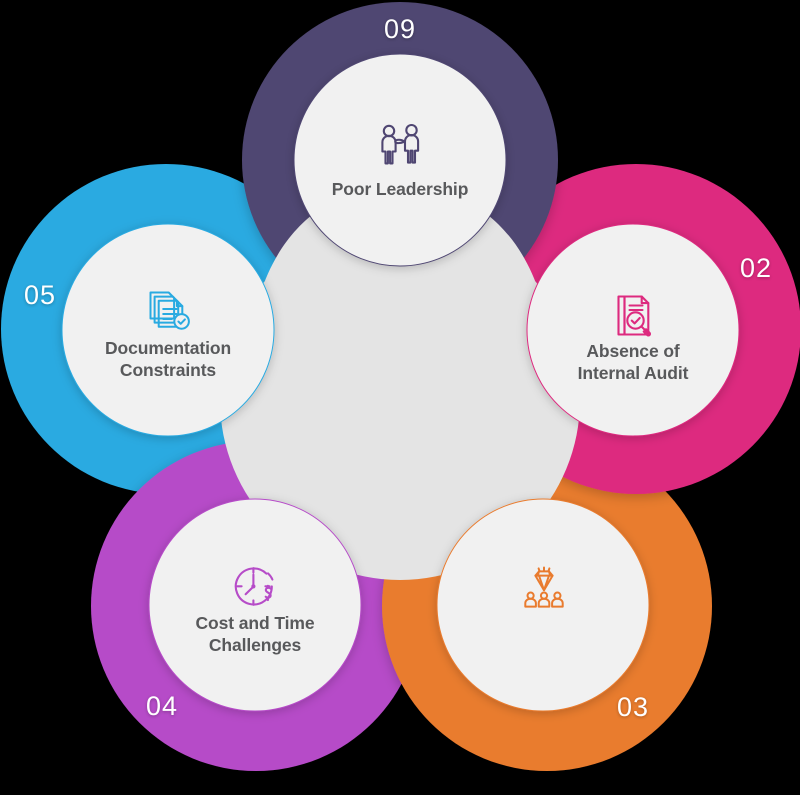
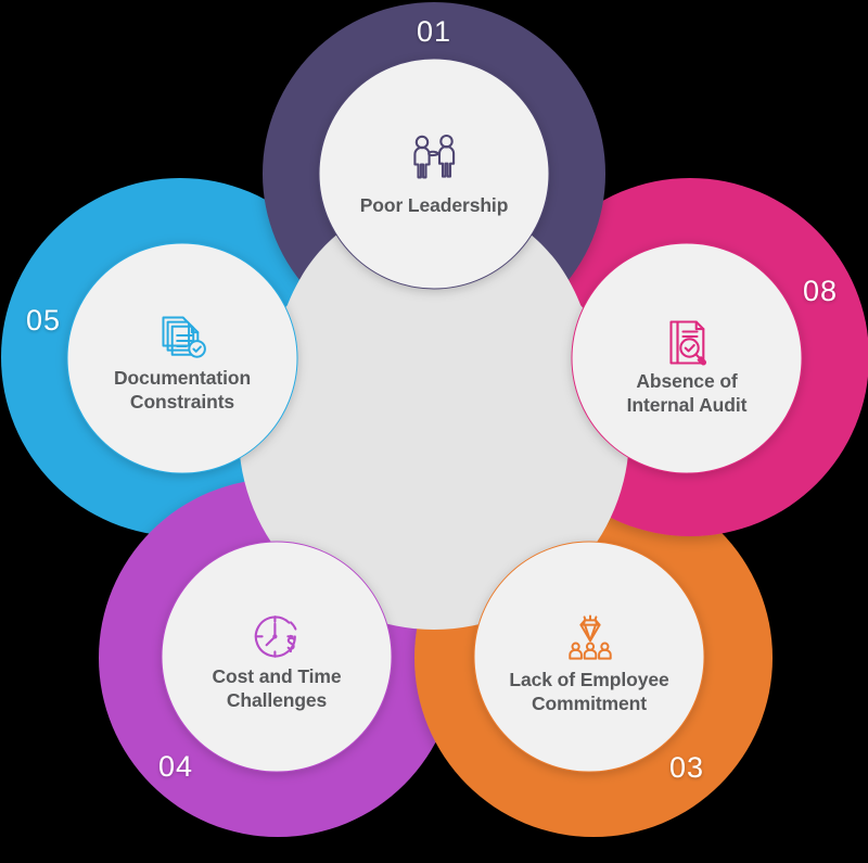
  Poor Leadership
  Absence of
  Internal Audit
+ Lack of Employee
+ Commitment
  Cost and Time
  Challenges
  Documentation
  Constraints
- 09
+ 01
- 02
+ 08
  03
  04
  05
